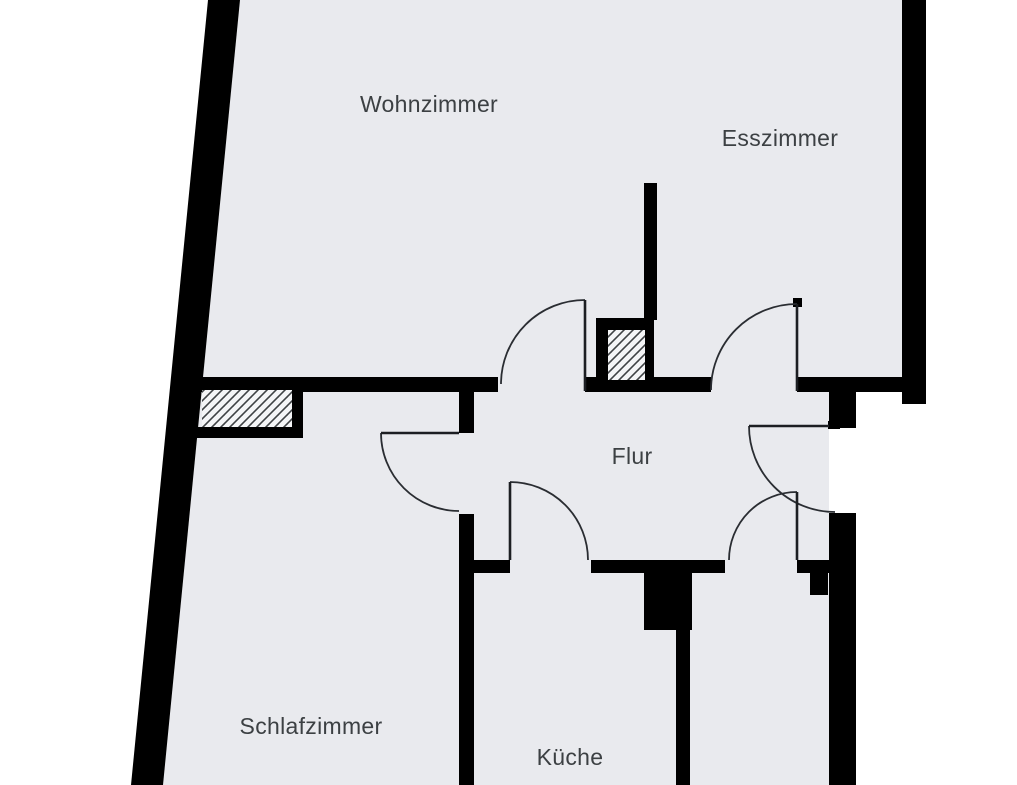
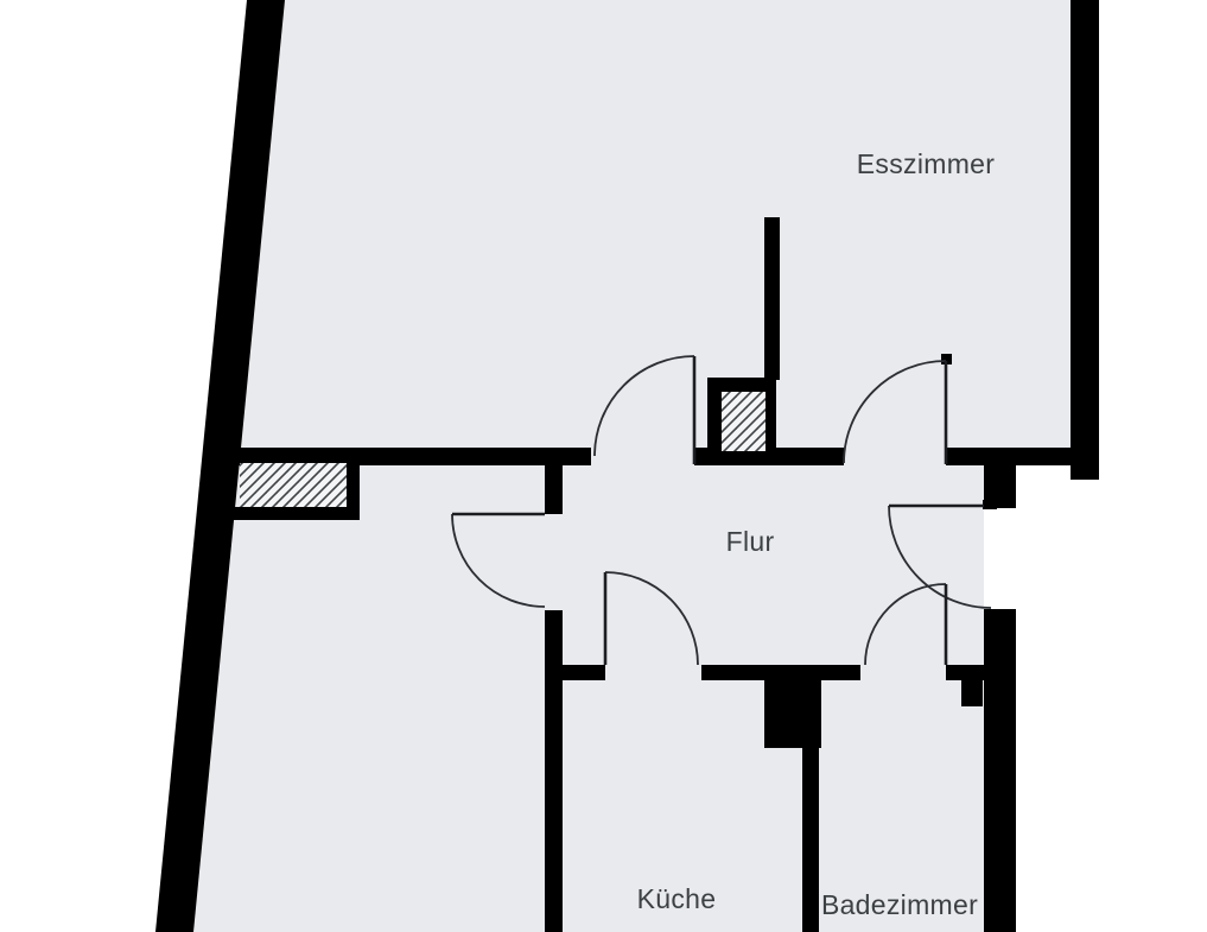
- Wohnzimmer
  Esszimmer
  Flur
- Schlafzimmer
  Küche
+ Badezimmer
